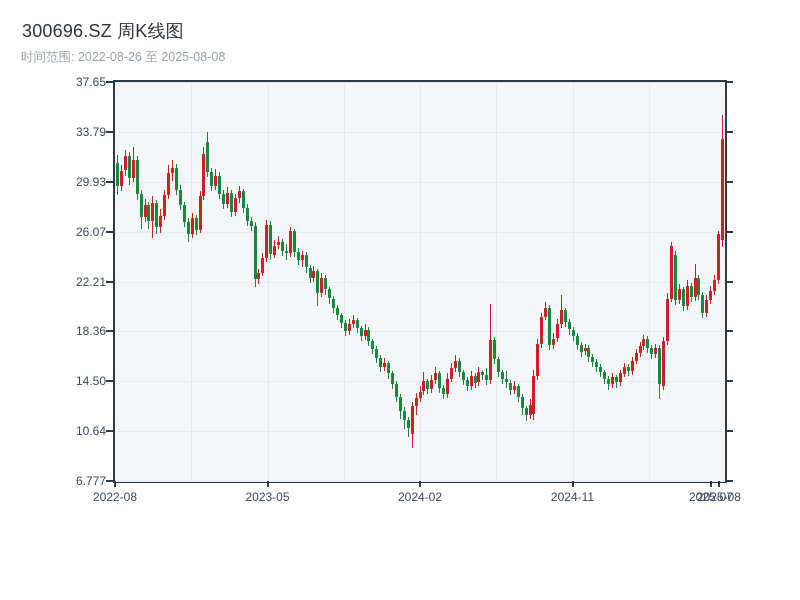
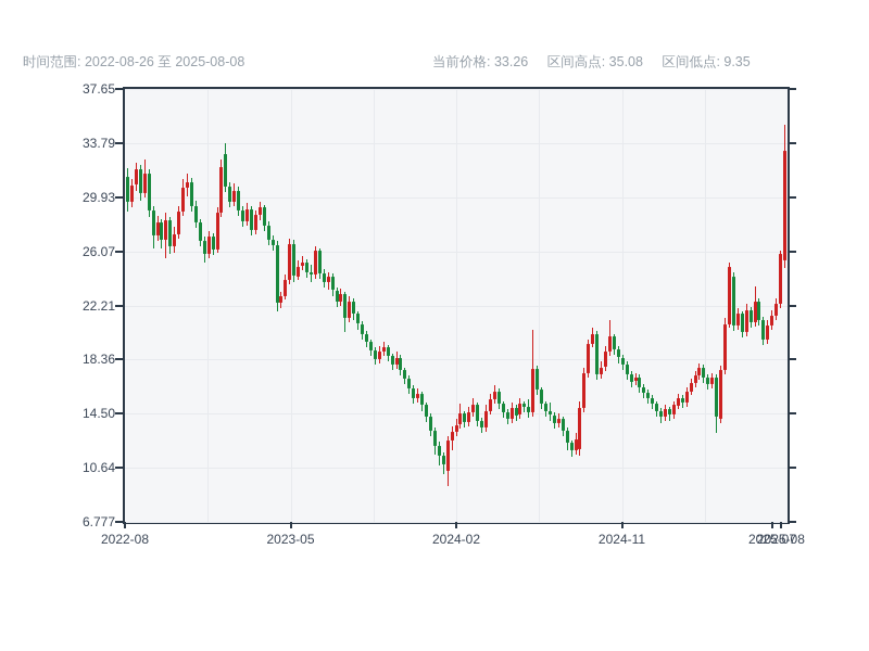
- 300696.SZ 周K线图
  时间范围: 2022-08-26 至 2025-08-08
+ 当前价格: 33.26 区间高点: 35.08 区间低点: 9.35
  37.65
  33.79
  29.93
  26.07
  22.21
  18.36
  14.50
  10.64
  6.777
  2022-08
  2023-05
  2024-02
  2024-11
  2025-07
  2025-08
